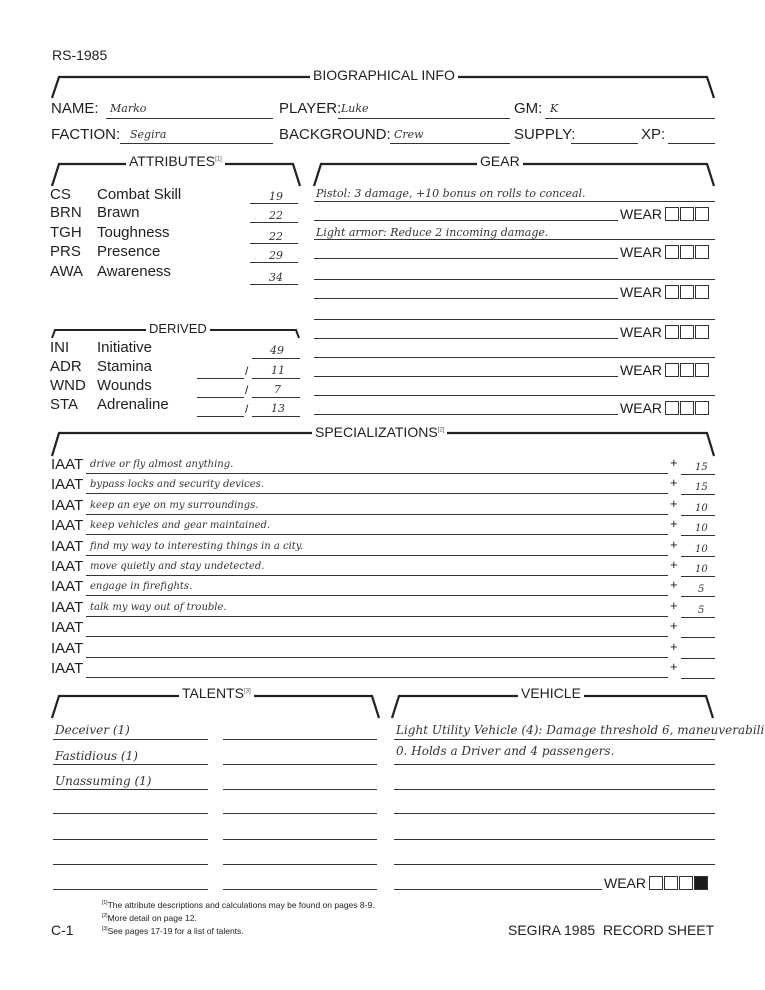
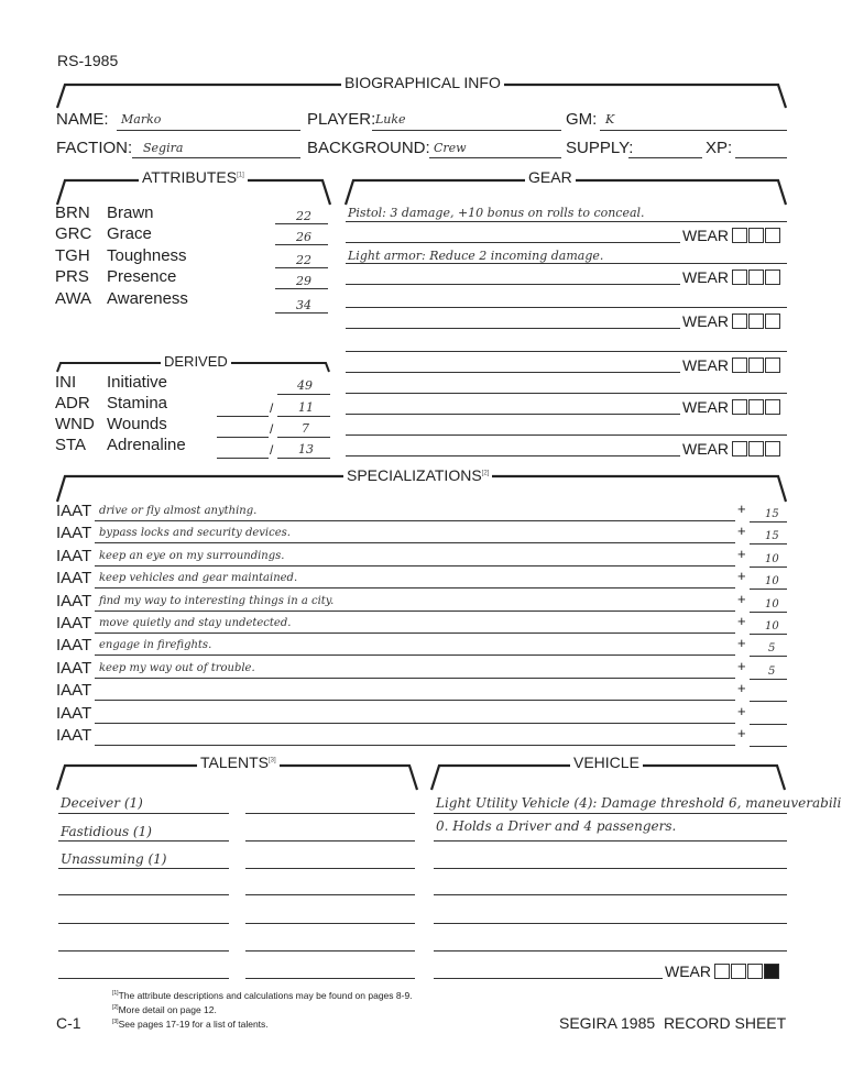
  RS-1985
  BIOGRAPHICAL INFO
  NAME:
  Marko
  PLAYER:
  Luke
  GM:
  K
  FACTION:
  Segira
  BACKGROUND:
  Crew
  SUPPLY:
  XP:
  ATTRIBUTES
- CS
- Combat Skill
- 19
  BRN
  Brawn
  22
+ GRC
+ Grace
+ 26
  TGH
  Toughness
  22
  PRS
  Presence
  29
  AWA
  Awareness
  34
  DERIVED
  INI
  Initiative
  49
  ADR
  Stamina
  /
  11
  WND
  Wounds
  /
  7
  STA
  Adrenaline
  /
  13
  GEAR
  Pistol: 3 damage, +10 bonus on rolls to conceal.
  WEAR
  Light armor: Reduce 2 incoming damage.
  WEAR
  WEAR
  WEAR
  WEAR
  WEAR
  SPECIALIZATIONS
  IAAT
  drive or fly almost anything.
  +
  15
  IAAT
  bypass locks and security devices.
  +
  15
  IAAT
  keep an eye on my surroundings.
  +
  10
  IAAT
  keep vehicles and gear maintained.
  +
  10
  IAAT
  find my way to interesting things in a city.
  +
  10
  IAAT
  move quietly and stay undetected.
  +
  10
  IAAT
  engage in firefights.
  +
  5
  IAAT
- talk my way out of trouble.
+ keep my way out of trouble.
  +
  5
  IAAT
  +
  IAAT
  +
  IAAT
  +
  TALENTS
  Deceiver (1)
  Fastidious (1)
  Unassuming (1)
  VEHICLE
  Light Utility Vehicle (4): Damage threshold 6, maneuverabili
  0. Holds a Driver and 4 passengers.
  WEAR
  C-1
  The attribute descriptions and calculations may be found on pages 8-9.
  More detail on page 12.
  See pages 17-19 for a list of talents.
  SEGIRA 1985 RECORD SHEET
